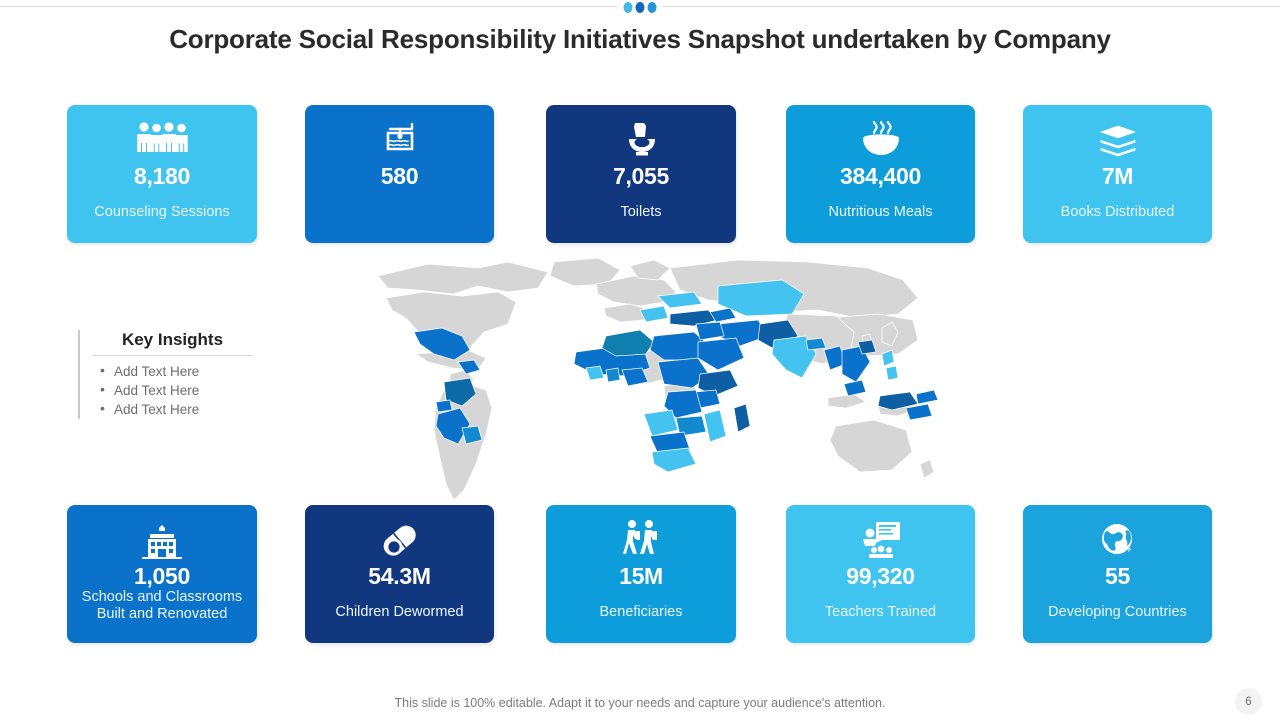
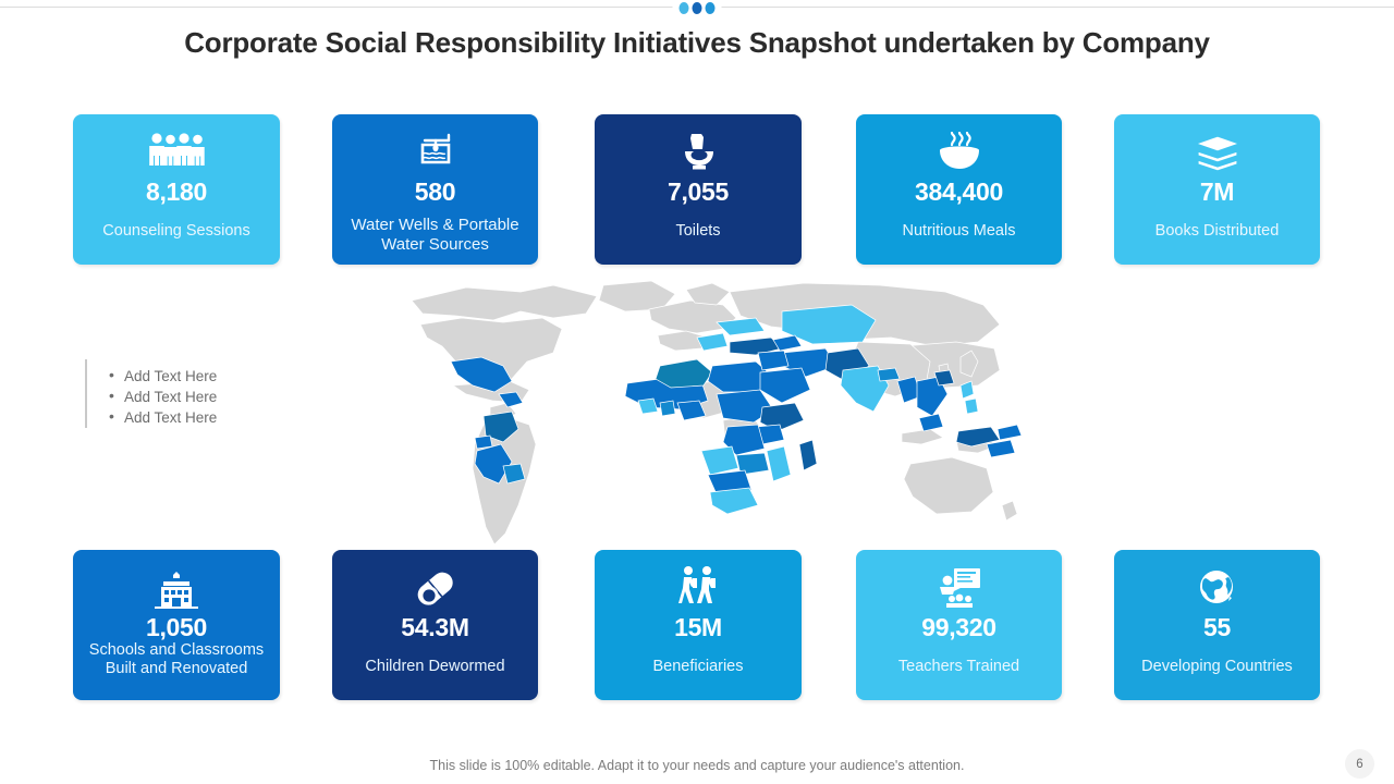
  Corporate Social Responsibility Initiatives Snapshot undertaken by Company
  8,180
  Counseling Sessions
  580
+ Water Wells & Portable Water Sources
  7,055
  Toilets
  384,400
  Nutritious Meals
  7M
  Books Distributed
- Key Insights
  Add Text Here
  Add Text Here
  Add Text Here
  1,050
  Schools and Classrooms Built and Renovated
  54.3M
  Children Dewormed
  15M
  Beneficiaries
  99,320
  Teachers Trained
  55
  Developing Countries
  This slide is 100% editable. Adapt it to your needs and capture your audience's attention.
  6
